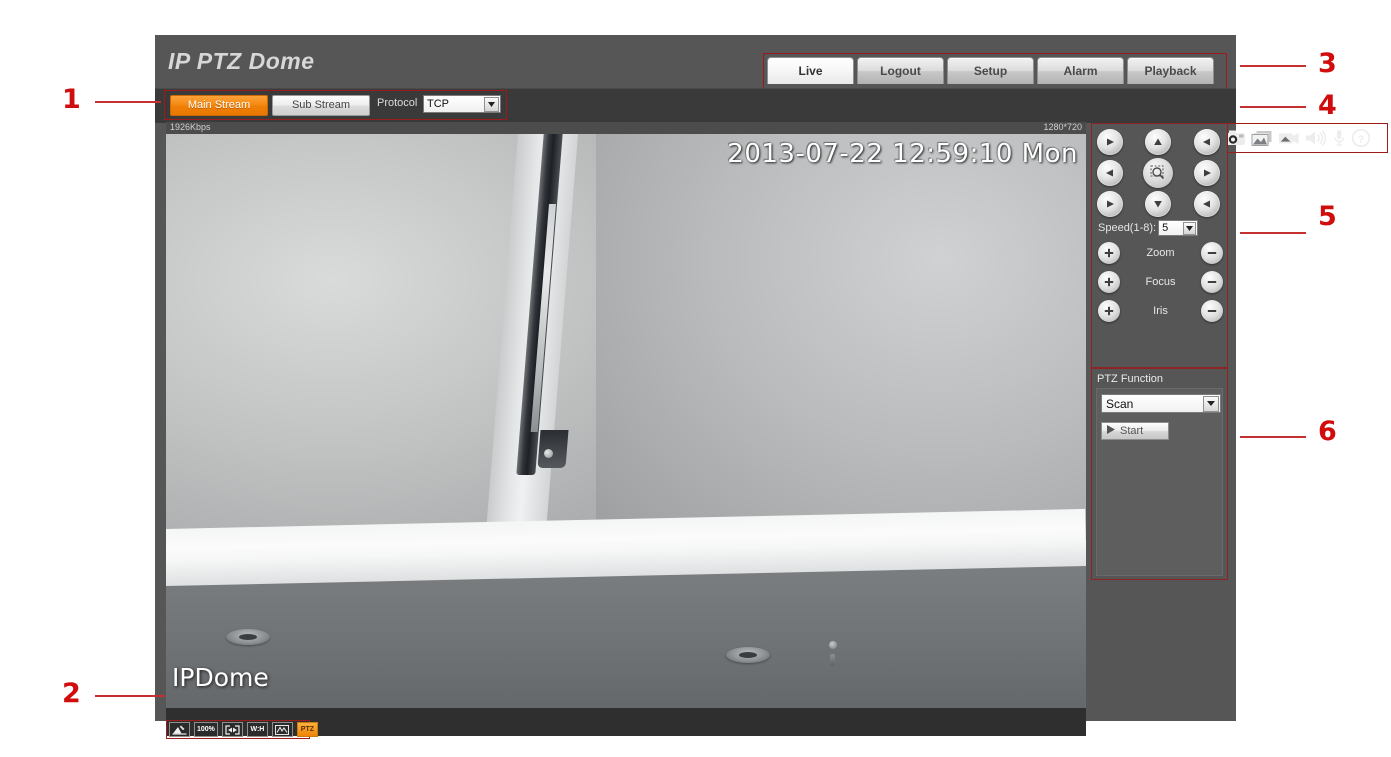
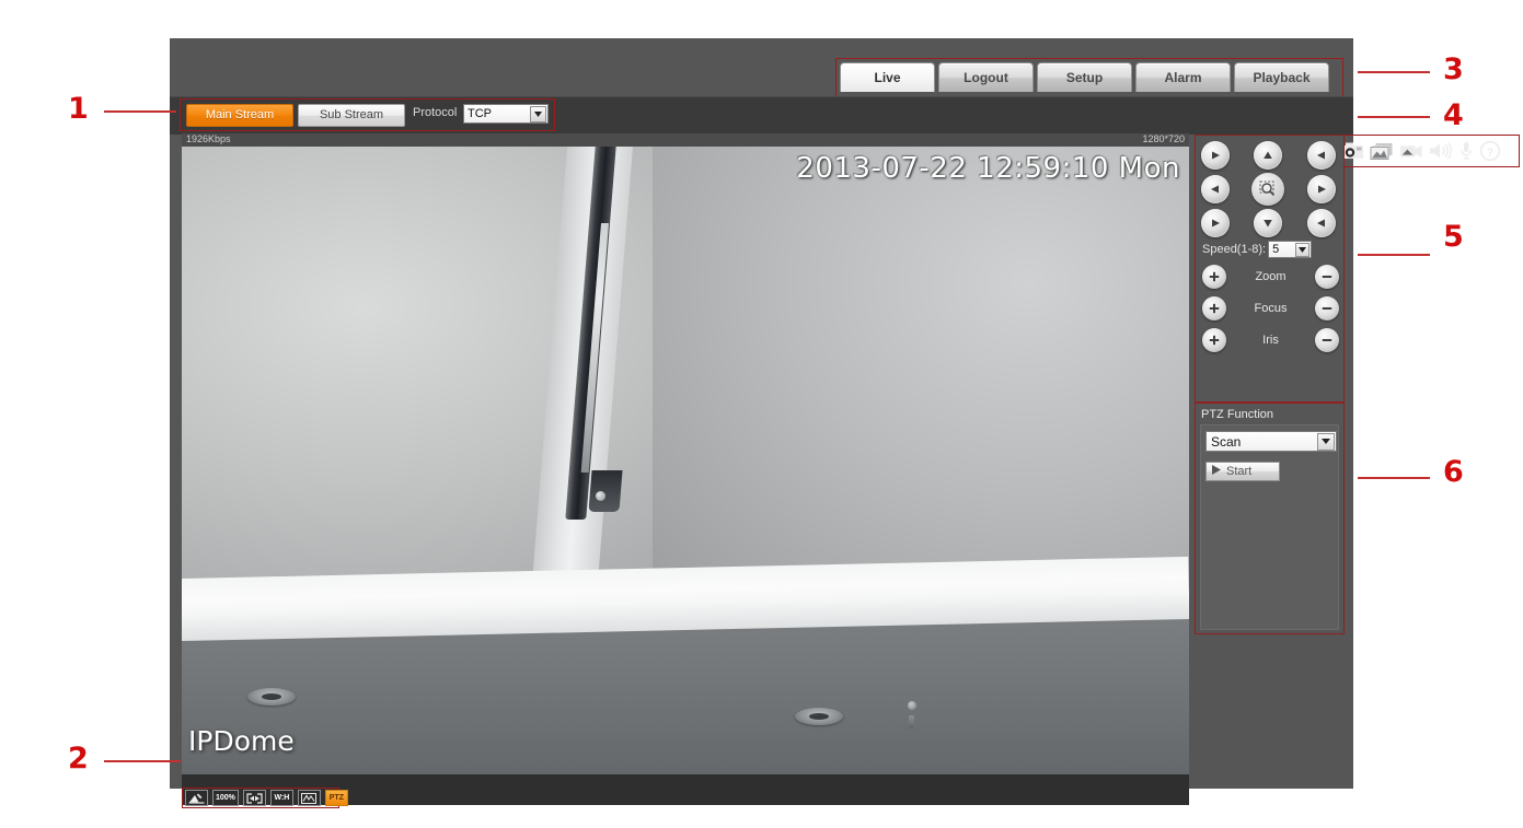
- IP PTZ Dome
  Live
  Logout
  Setup
  Alarm
  Playback
  Main Stream
  Sub Stream
  Protocol
  TCP
  1926Kbps
  1280*720
  2013-07-22 12:59:10 Mon
  IPDome
  Speed(1-8):
  5
  Zoom
  Focus
  Iris
  PTZ Function
  Scan
  Start
  1
  2
  3
  4
  5
  6
